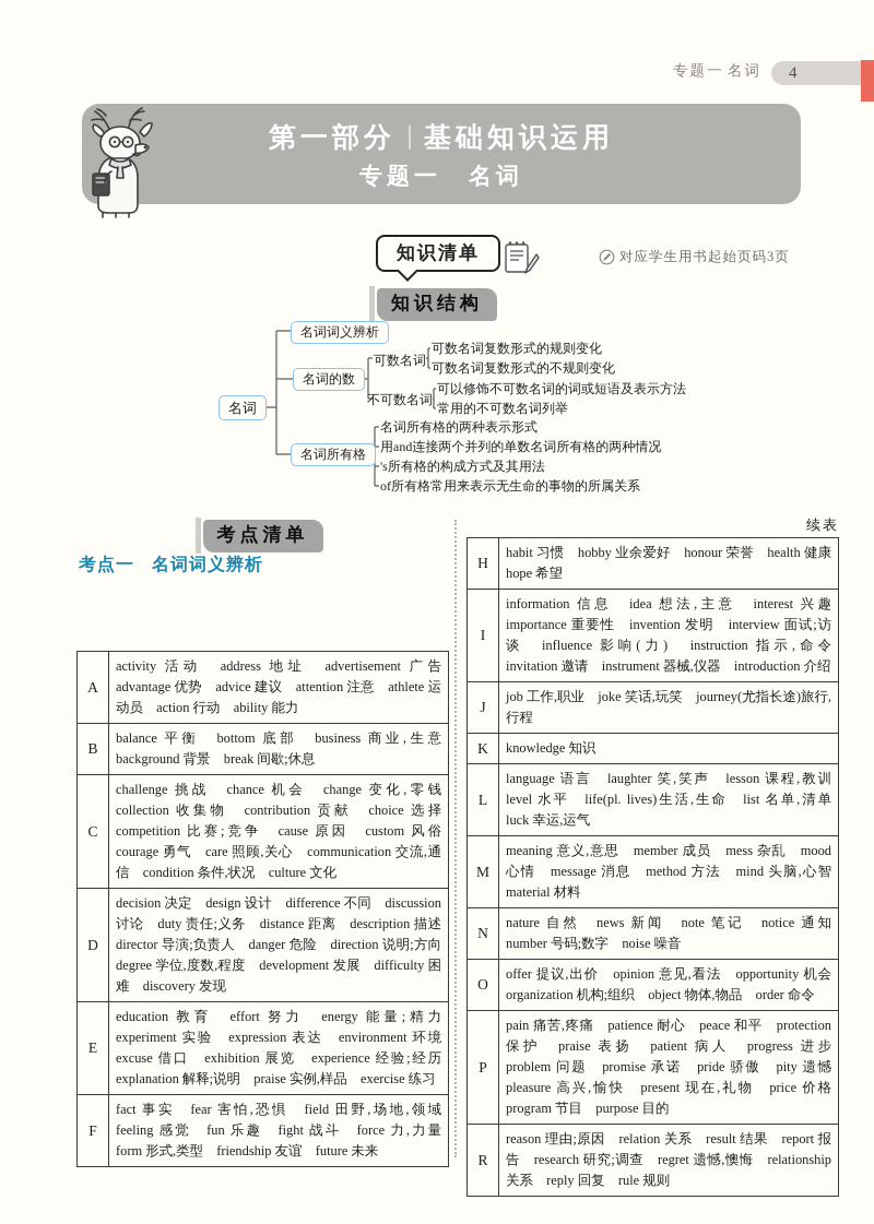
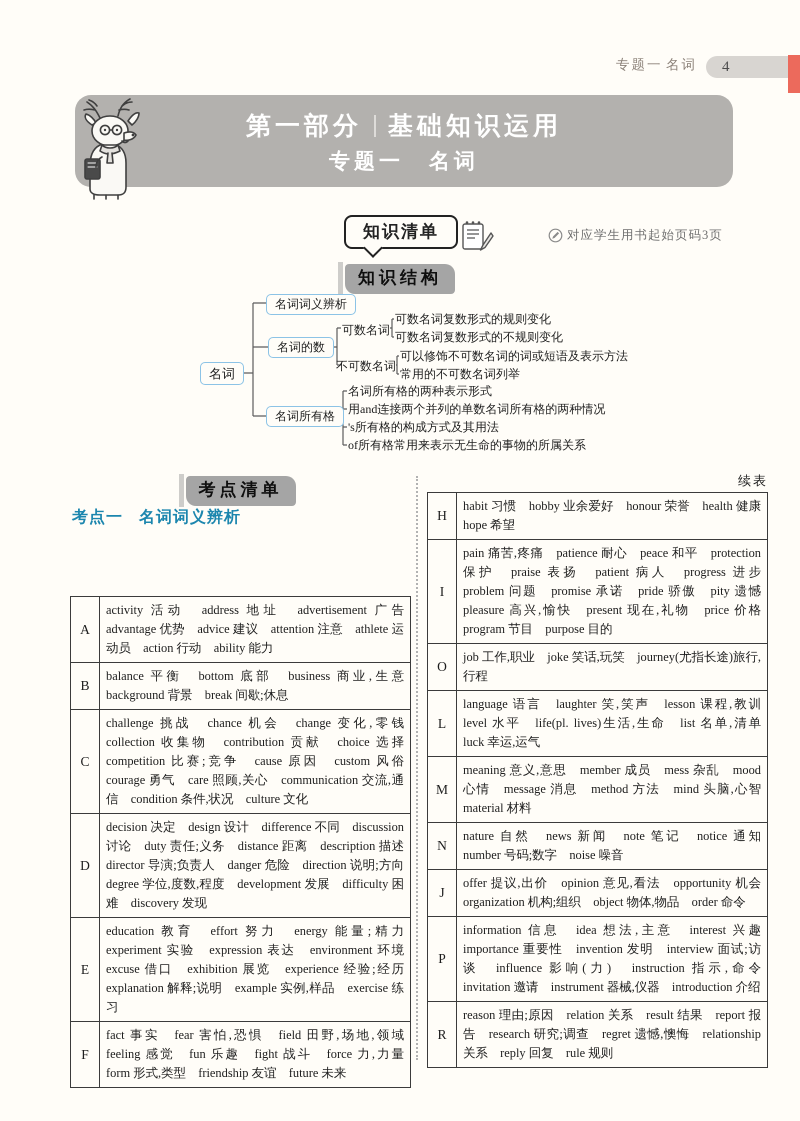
  专题一
  名词
  4
  第一部分 基础知识运用
  专题一 名词
  知识清单
  对应学生用书起始页码3页
  知识结构
  名词
  名词词义辨析
  名词的数
  名词所有格
  可数名词
  不可数名词
  可数名词复数形式的规则变化
  可数名词复数形式的不规则变化
  可以修饰不可数名词的词或短语及表示方法
  常用的不可数名词列举
  名词所有格的两种表示形式
  用and连接两个并列的单数名词所有格的两种情况
  's所有格的构成方式及其用法
  of所有格常用来表示无生命的事物的所属关系
  考点清单
  考点一 名词词义辨析
  A	activity 活动 address 地址 advertisement 广告 advantage 优势 advice 建议 attention 注意 athlete 运动员 action 行动 ability 能力
  B	balance 平衡 bottom 底部 business 商业,生意 background 背景 break 间歇;休息
  C	challenge 挑战 chance 机会 change 变化,零钱 collection 收集物 contribution 贡献 choice 选择 competition 比赛;竞争 cause 原因 custom 风俗 courage 勇气 care 照顾,关心 communication 交流,通信 condition 条件,状况 culture 文化
  D	decision 决定 design 设计 difference 不同 discussion 讨论 duty 责任;义务 distance 距离 description 描述 director 导演;负责人 danger 危险 direction 说明;方向 degree 学位,度数,程度 development 发展 difficulty 困难 discovery 发现
- E	education 教育 effort 努力 energy 能量;精力 experiment 实验 expression 表达 environment 环境 excuse 借口 exhibition 展览 experience 经验;经历 explanation 解释;说明 praise 实例,样品 exercise 练习
+ E	education 教育 effort 努力 energy 能量;精力 experiment 实验 expression 表达 environment 环境 excuse 借口 exhibition 展览 experience 经验;经历 explanation 解释;说明 example 实例,样品 exercise 练习
  F	fact 事实 fear 害怕,恐惧 field 田野,场地,领域 feeling 感觉 fun 乐趣 fight 战斗 force 力,力量 form 形式,类型 friendship 友谊 future 未来
  续表
  H	habit 习惯 hobby 业余爱好 honour 荣誉 health 健康 hope 希望
- I	information 信息 idea 想法,主意 interest 兴趣 importance 重要性 invention 发明 interview 面试;访谈 influence 影响(力) instruction 指示,命令 invitation 邀请 instrument 器械,仪器 introduction 介绍
+ I	pain 痛苦,疼痛 patience 耐心 peace 和平 protection 保护 praise 表扬 patient 病人 progress 进步 problem 问题 promise 承诺 pride 骄傲 pity 遗憾 pleasure 高兴,愉快 present 现在,礼物 price 价格 program 节目 purpose 目的
- J	job 工作,职业 joke 笑话,玩笑 journey(尤指长途)旅行,行程
+ O	job 工作,职业 joke 笑话,玩笑 journey(尤指长途)旅行,行程
- K	knowledge 知识
  L	language 语言 laughter 笑,笑声 lesson 课程,教训 level 水平 life(pl. lives)生活,生命 list 名单,清单 luck 幸运,运气
  M	meaning 意义,意思 member 成员 mess 杂乱 mood 心情 message 消息 method 方法 mind 头脑,心智 material 材料
  N	nature 自然 news 新闻 note 笔记 notice 通知 number 号码;数字 noise 噪音
- O	offer 提议,出价 opinion 意见,看法 opportunity 机会 organization 机构;组织 object 物体,物品 order 命令
+ J	offer 提议,出价 opinion 意见,看法 opportunity 机会 organization 机构;组织 object 物体,物品 order 命令
- P	pain 痛苦,疼痛 patience 耐心 peace 和平 protection 保护 praise 表扬 patient 病人 progress 进步 problem 问题 promise 承诺 pride 骄傲 pity 遗憾 pleasure 高兴,愉快 present 现在,礼物 price 价格 program 节目 purpose 目的
+ P	information 信息 idea 想法,主意 interest 兴趣 importance 重要性 invention 发明 interview 面试;访谈 influence 影响(力) instruction 指示,命令 invitation 邀请 instrument 器械,仪器 introduction 介绍
  R	reason 理由;原因 relation 关系 result 结果 report 报告 research 研究;调查 regret 遗憾,懊悔 relationship 关系 reply 回复 rule 规则
